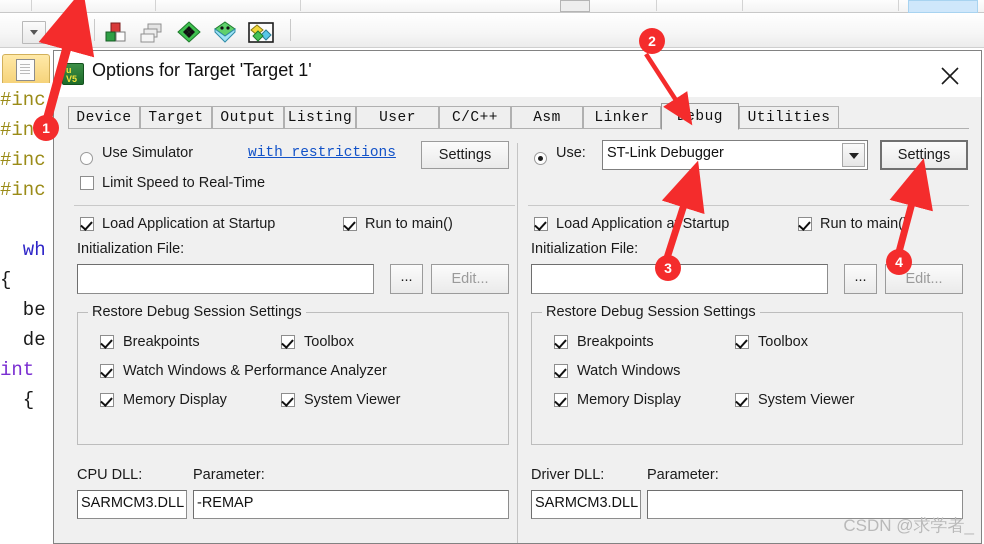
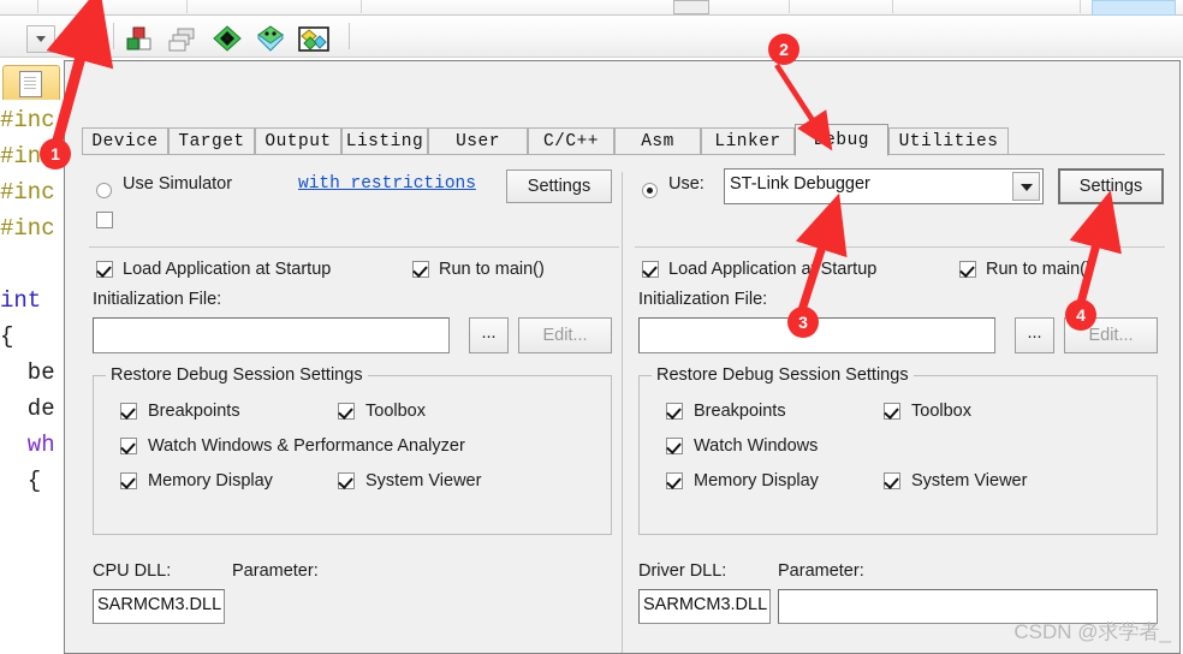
  #inc
  #in
  #inc
  #inc
- wh
+ int
  {
  be
  de
- int
+ wh
  {
- u
- V5
- Options for Target 'Target 1'
  Device
  Target
  Output
  Listing
  User
  C/C++
  Asm
  Linker
  Debug
  Utilities
  Use Simulator
  with restrictions
  Settings
- Limit Speed to Real-Time
  Load Application at Startup
  Run to main()
  Initialization File:
  ...
  Edit...
  Restore Debug Session Settings
  Breakpoints
  Toolbox
  Watch Windows & Performance Analyzer
  Memory Display
  System Viewer
  CPU DLL:
  Parameter:
  SARMCM3.DLL
- -REMAP
  Use:
  ST-Link Debugger
  Settings
  Load Application a Startup
  Run to main(
  Initialization File:
  ...
  Edit...
  Restore Debug Session Settings
  Breakpoints
  Toolbox
  Watch Windows
  Memory Display
  System Viewer
  Driver DLL:
  Parameter:
  SARMCM3.DLL
  1
  2
  3
  4
  CSDN @求学者_
